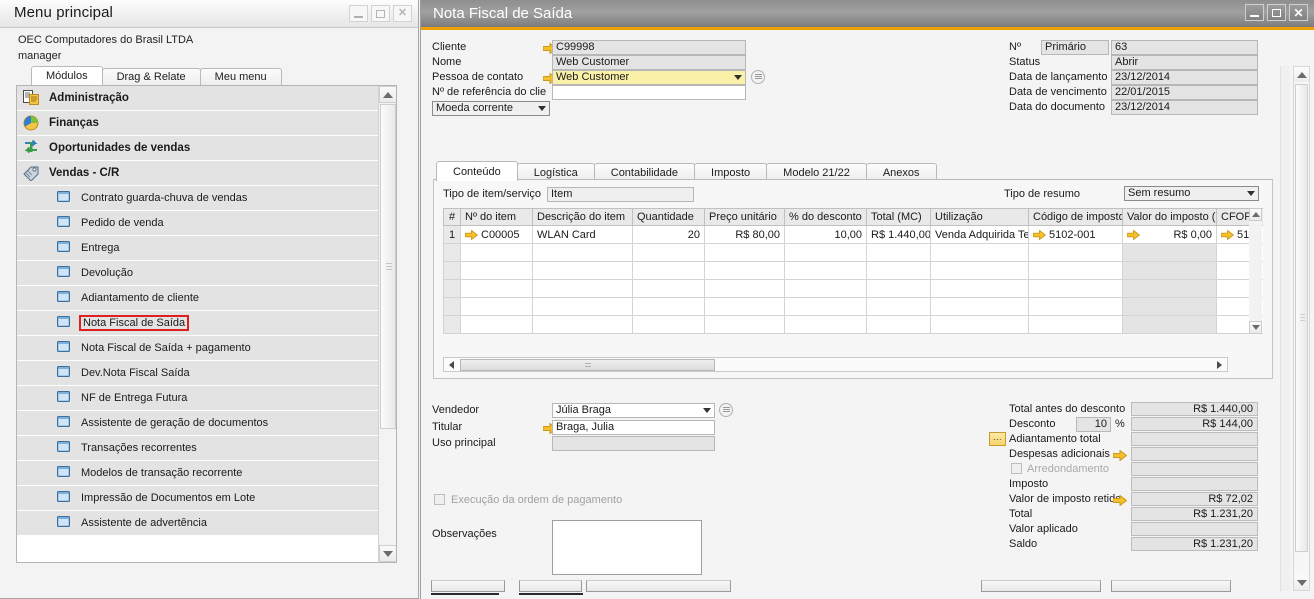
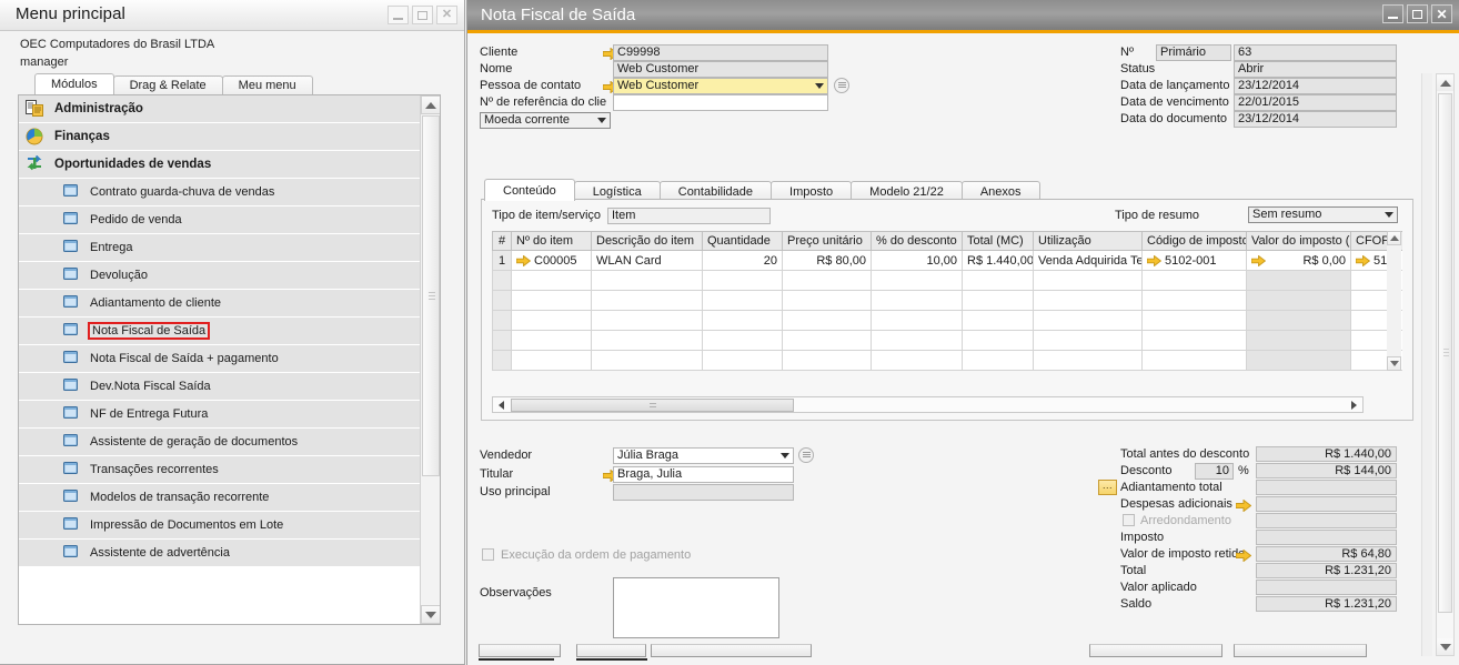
  Menu principal
  ✕
  OEC Computadores do Brasil LTDA
  manager
  Módulos
  Drag & Relate
  Meu menu
  Administração
  Finanças
  Oportunidades de vendas
- Vendas - C/R
  Contrato guarda-chuva de vendas
  Pedido de venda
  Entrega
  Devolução
  Adiantamento de cliente
  Nota Fiscal de Saída
  Nota Fiscal de Saída + pagamento
  Dev.Nota Fiscal Saída
  NF de Entrega Futura
  Assistente de geração de documentos
  Transações recorrentes
  Modelos de transação recorrente
  Impressão de Documentos em Lote
  Assistente de advertência
  Nota Fiscal de Saída
  ✕
  Cliente
  C99998
  Nome
  Web Customer
  Pessoa de contato
  Web Customer
  Nº de referência do clie
  Moeda corrente
  Nº
  Primário
  63
  Status
  Abrir
  Data de lançamento
  23/12/2014
  Data de vencimento
  22/01/2015
  Data do documento
  23/12/2014
  Conteúdo
  Logística
  Contabilidade
  Imposto
  Modelo 21/22
  Anexos
  Tipo de item/serviço
  Item
  Tipo de resumo
  Sem resumo
  #	Nº do item	Descrição do item	Quantidade	Preço unitário	% do desconto	Total (MC)	Utilização	Código de imposto	Valor do imposto (	CFOP
  1	C00005	WLAN Card	20	R$ 80,00	10,00	R$ 1.440,00	Venda Adquirida Te	5102-001	R$ 0,00	51
  Vendedor
  Júlia Braga
  Titular
  Braga, Julia
  Uso principal
  Execução da ordem de pagamento
  Observações
  Total antes do desconto
  R$ 1.440,00
  Desconto
  10
  %
  R$ 144,00
  ...
  Adiantamento total
  Despesas adicionais
  Arredondamento
  Imposto
  Valor de imposto retid
- R$ 72,02
+ R$ 64,80
  Total
  R$ 1.231,20
  Valor aplicado
  Saldo
  R$ 1.231,20
